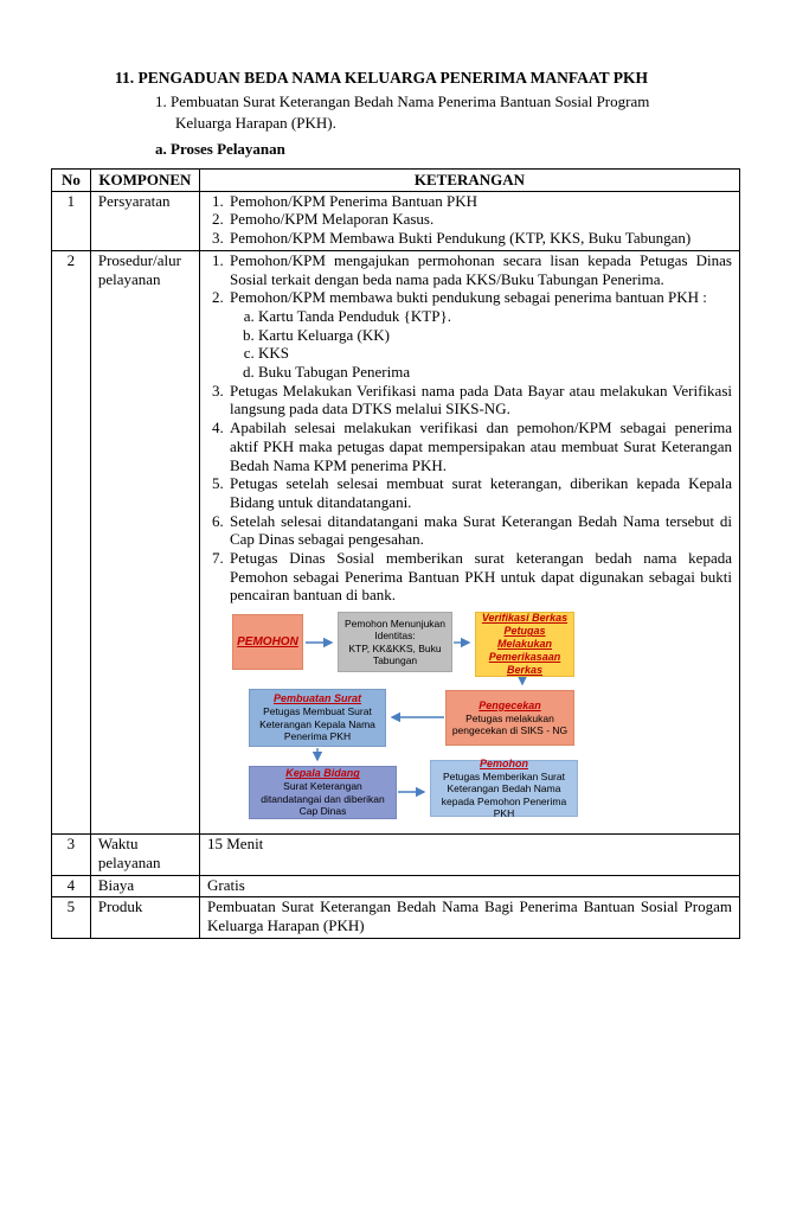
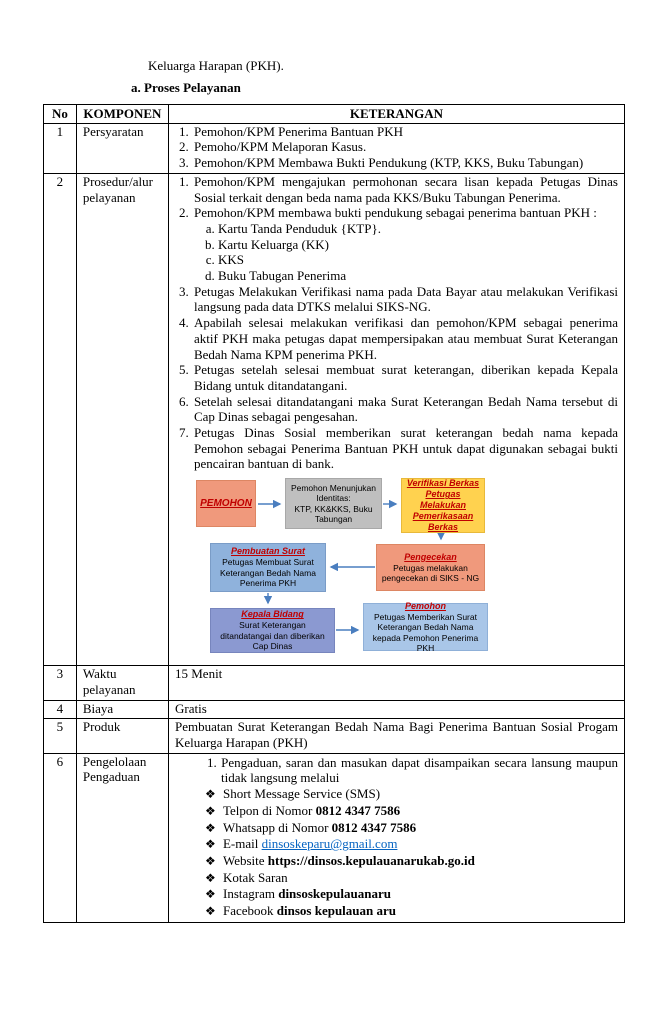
- 11. PENGADUAN BEDA NAMA KELUARGA PENERIMA MANFAAT PKH
- 1. Pembuatan Surat Keterangan Bedah Nama Penerima Bantuan Sosial Program
  Keluarga Harapan (PKH).
  a. Proses Pelayanan
  No	KOMPONEN	KETERANGAN
  1	Persyaratan	Pemohon/KPM Penerima Bantuan PKH Pemoho/KPM Melaporan Kasus. Pemohon/KPM Membawa Bukti Pendukung (KTP, KKS, Buku Tabungan)
- 2	Prosedur/alur pelayanan	Pemohon/KPM mengajukan permohonan secara lisan kepada Petugas Dinas Sosial terkait dengan beda nama pada KKS/Buku Tabungan Penerima. Pemohon/KPM membawa bukti pendukung sebagai penerima bantuan PKH : Kartu Tanda Penduduk {KTP}. Kartu Keluarga (KK) KKS Buku Tabugan Penerima Petugas Melakukan Verifikasi nama pada Data Bayar atau melakukan Verifikasi langsung pada data DTKS melalui SIKS-NG. Apabilah selesai melakukan verifikasi dan pemohon/KPM sebagai penerima aktif PKH maka petugas dapat mempersipakan atau membuat Surat Keterangan Bedah Nama KPM penerima PKH. Petugas setelah selesai membuat surat keterangan, diberikan kepada Kepala Bidang untuk ditandatangani. Setelah selesai ditandatangani maka Surat Keterangan Bedah Nama tersebut di Cap Dinas sebagai pengesahan. Petugas Dinas Sosial memberikan surat keterangan bedah nama kepada Pemohon sebagai Penerima Bantuan PKH untuk dapat digunakan sebagai bukti pencairan bantuan di bank. PEMOHON Pemohon Menunjukan Identitas: KTP, KK&KKS, Buku Tabungan Verifikasi Berkas Petugas Melakukan Pemerikasaan Berkas Pembuatan Surat Petugas Membuat Surat Keterangan Kepala Nama Penerima PKH Pengecekan Petugas melakukan pengecekan di SIKS - NG Kepala Bidang Surat Keterangan ditandatangai dan diberikan Cap Dinas Pemohon Petugas Memberikan Surat Keterangan Bedah Nama kepada Pemohon Penerima PKH
+ 2	Prosedur/alur pelayanan	Pemohon/KPM mengajukan permohonan secara lisan kepada Petugas Dinas Sosial terkait dengan beda nama pada KKS/Buku Tabungan Penerima. Pemohon/KPM membawa bukti pendukung sebagai penerima bantuan PKH : Kartu Tanda Penduduk {KTP}. Kartu Keluarga (KK) KKS Buku Tabugan Penerima Petugas Melakukan Verifikasi nama pada Data Bayar atau melakukan Verifikasi langsung pada data DTKS melalui SIKS-NG. Apabilah selesai melakukan verifikasi dan pemohon/KPM sebagai penerima aktif PKH maka petugas dapat mempersipakan atau membuat Surat Keterangan Bedah Nama KPM penerima PKH. Petugas setelah selesai membuat surat keterangan, diberikan kepada Kepala Bidang untuk ditandatangani. Setelah selesai ditandatangani maka Surat Keterangan Bedah Nama tersebut di Cap Dinas sebagai pengesahan. Petugas Dinas Sosial memberikan surat keterangan bedah nama kepada Pemohon sebagai Penerima Bantuan PKH untuk dapat digunakan sebagai bukti pencairan bantuan di bank. PEMOHON Pemohon Menunjukan Identitas: KTP, KK&KKS, Buku Tabungan Verifikasi Berkas Petugas Melakukan Pemerikasaan Berkas Pembuatan Surat Petugas Membuat Surat Keterangan Bedah Nama Penerima PKH Pengecekan Petugas melakukan pengecekan di SIKS - NG Kepala Bidang Surat Keterangan ditandatangai dan diberikan Cap Dinas Pemohon Petugas Memberikan Surat Keterangan Bedah Nama kepada Pemohon Penerima PKH
  3	Waktu pelayanan	15 Menit
  4	Biaya	Gratis
  5	Produk	Pembuatan Surat Keterangan Bedah Nama Bagi Penerima Bantuan Sosial Progam Keluarga Harapan (PKH)
+ 6	Pengelolaan Pengaduan	1. Pengaduan, saran dan masukan dapat disampaikan secara lansung maupun tidak langsung melalui ❖ Short Message Service (SMS) ❖ Telpon di Nomor 0812 4347 7586 ❖ Whatsapp di Nomor 0812 4347 7586 ❖ E-mail dinsoskeparu@gmail.com ❖ Website https://dinsos.kepulauanarukab.go.id ❖ Kotak Saran ❖ Instagram dinsoskepulauanaru ❖ Facebook dinsos kepulauan aru
